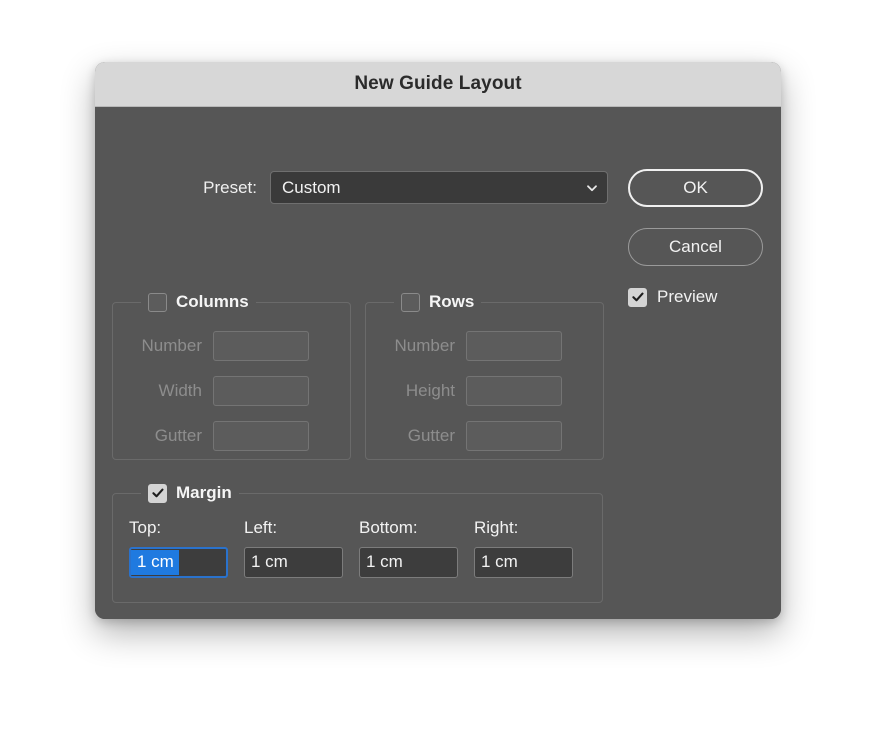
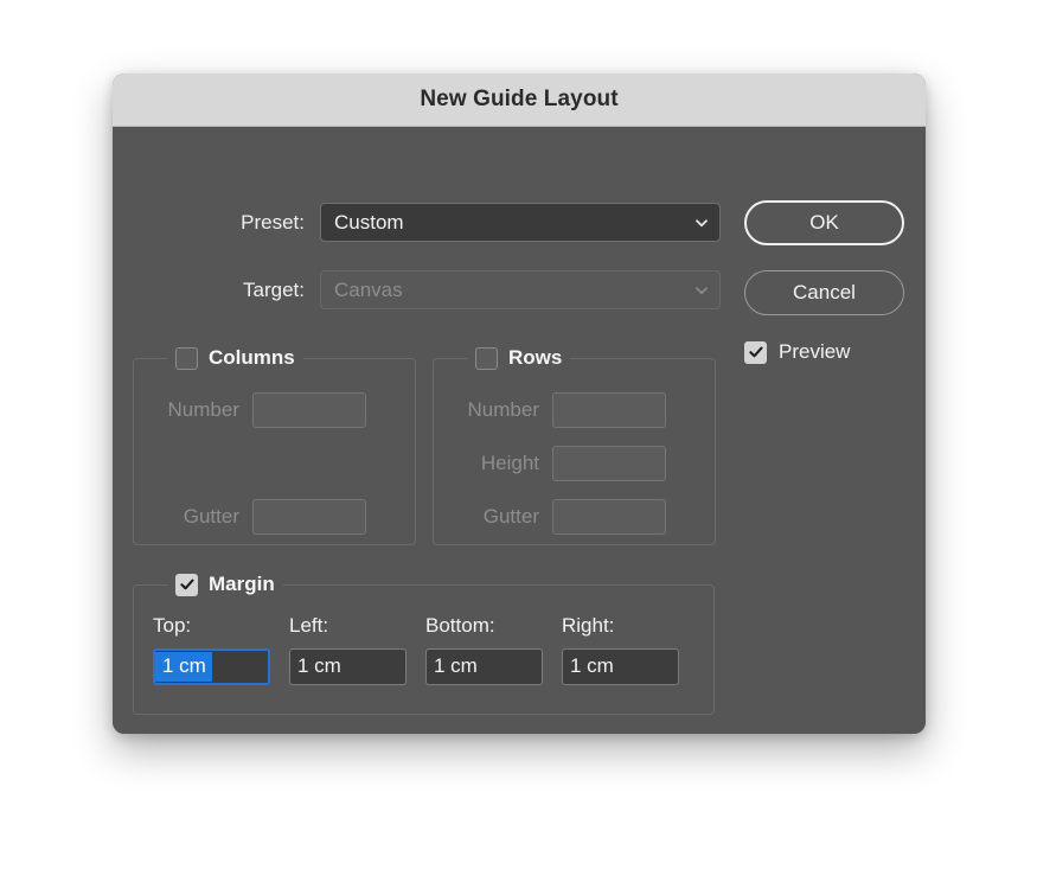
  New Guide Layout
  Preset:
  Custom
+ Target:
+ Canvas
  OK
  Cancel
  Preview
  Columns
  Number
- Width
  Gutter
  Rows
  Number
  Height
  Gutter
  Margin
  Top:
  Left:
  Bottom:
  Right:
  1 cm
  1 cm
  1 cm
  1 cm
